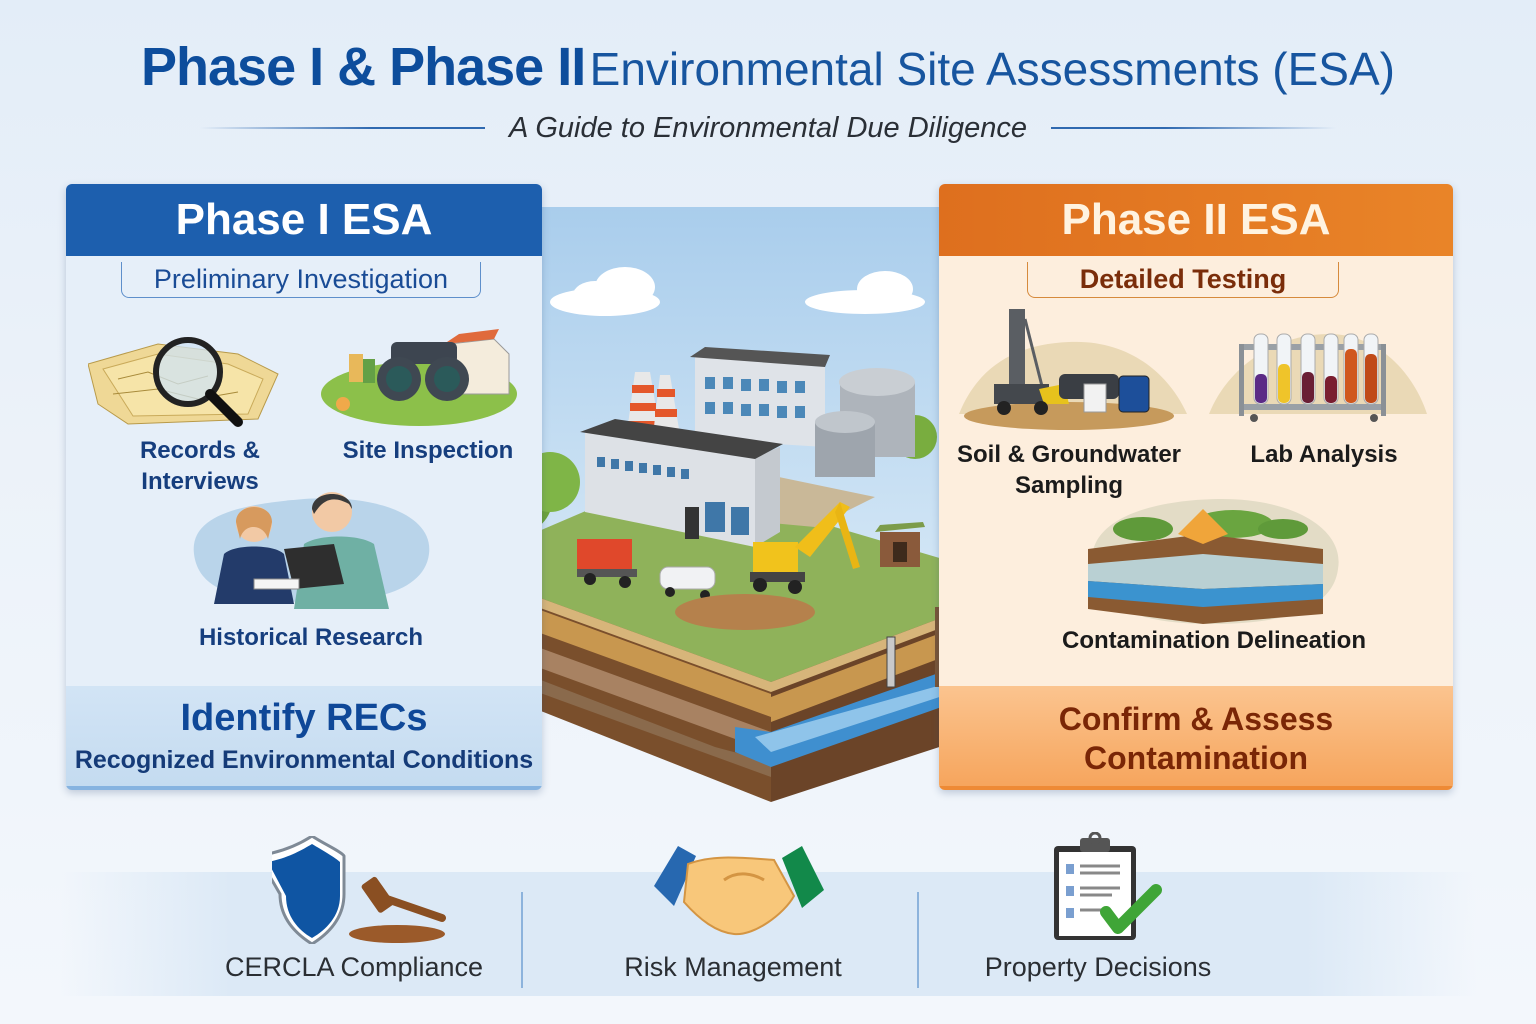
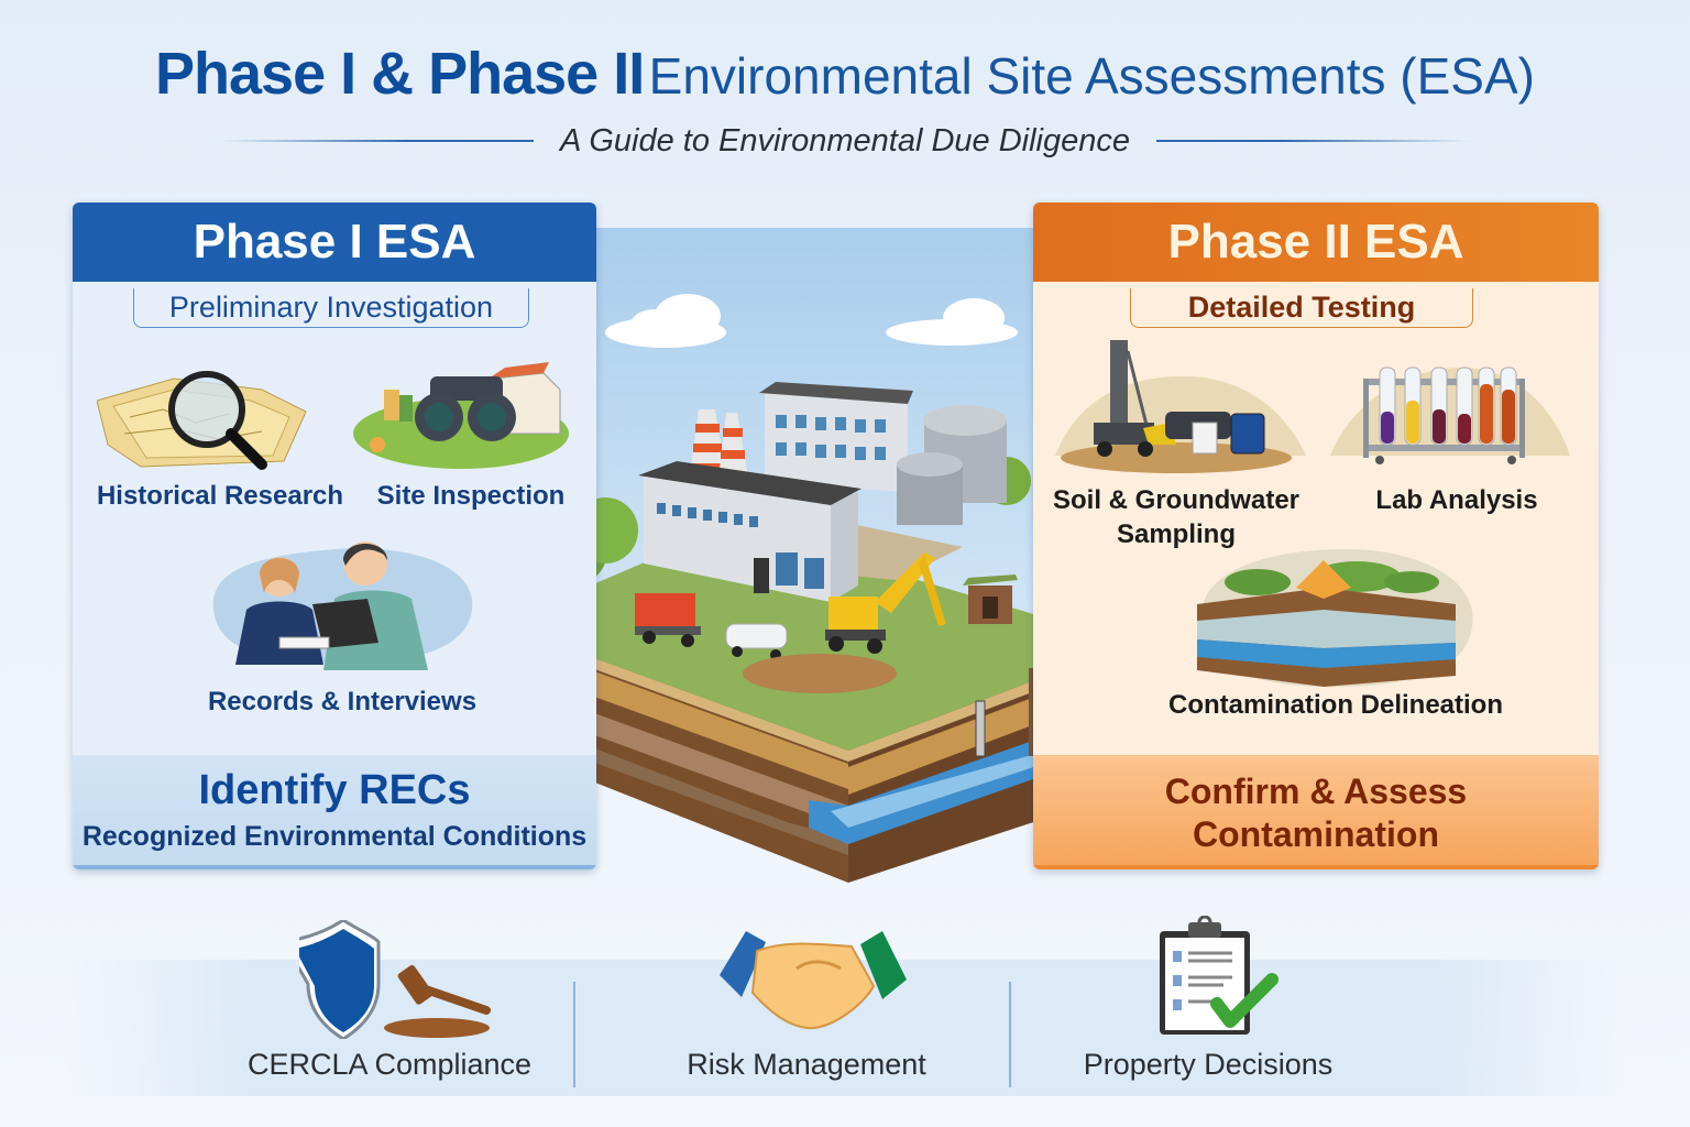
  Phase I & Phase II Environmental Site Assessments (ESA)
  A Guide to Environmental Due Diligence
  Phase I ESA
  Preliminary Investigation
- Records & Interviews
+ Historical Research
  Site Inspection
- Historical Research
+ Records & Interviews
  Identify RECs
  Recognized Environmental Conditions
  Phase II ESA
  Detailed Testing
  Soil & Groundwater
  Sampling
  Lab Analysis
  Contamination Delineation
  Confirm & Assess
  Contamination
  CERCLA Compliance
  Risk Management
  Property Decisions
